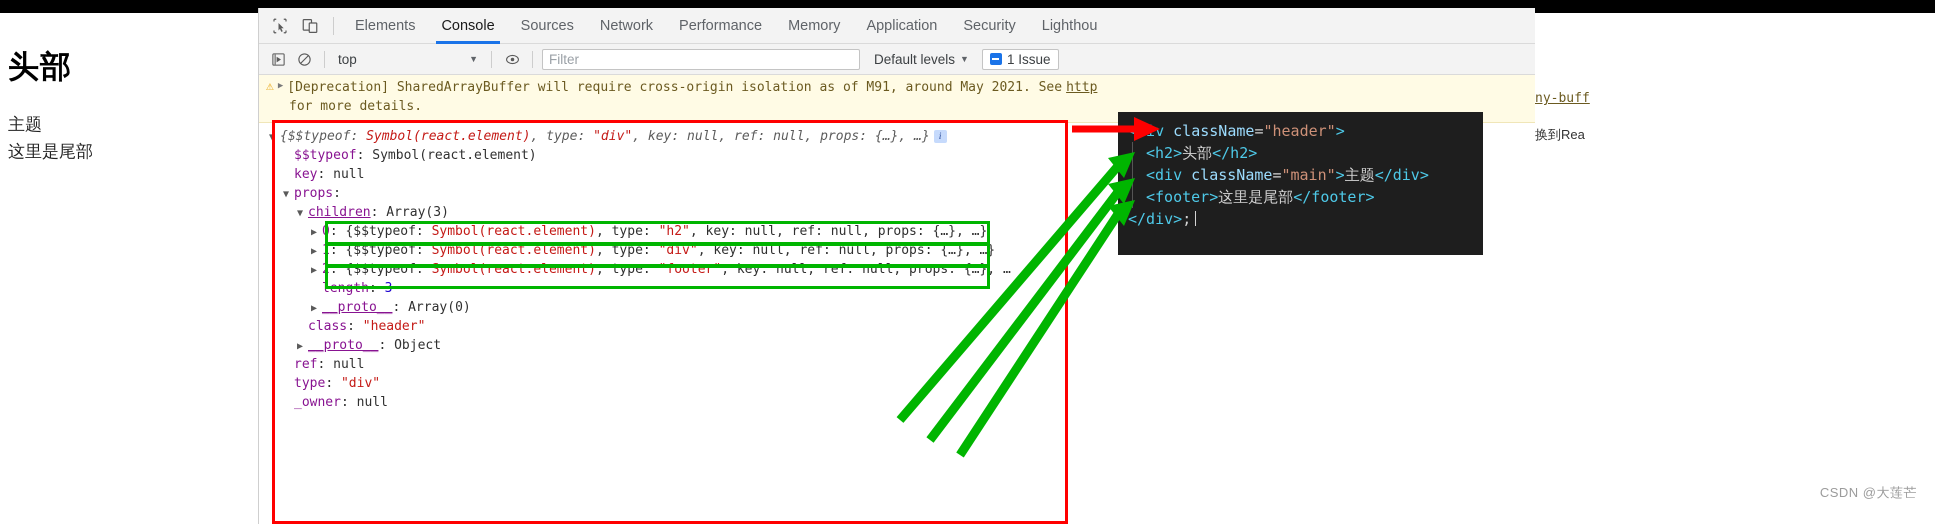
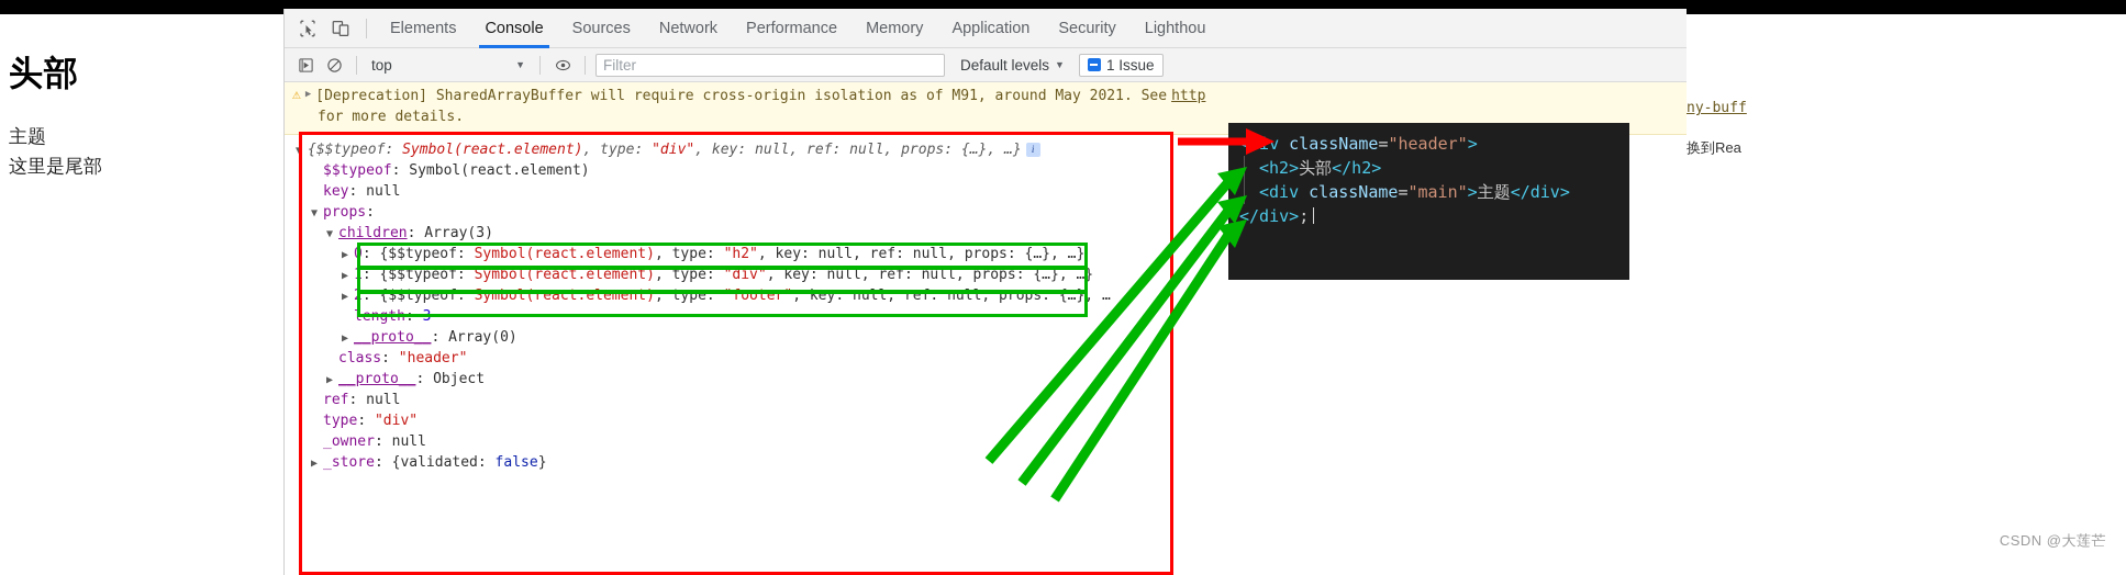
  头部
  主题
  这里是尾部
  ny-buff
  换到Rea
  Elements
  Console
  Sources
  Network
  Performance
  Memory
  Application
  Security
  Lighthou
  top
  ▼
  Filter
  Default levels
  ▼
  1 Issue
  ⚠
  ▶
  [Deprecation] SharedArrayBuffer will require cross-origin isolation as of M91, around May 2021. See
  http
  for more details.
  ▼ {$$typeof: Symbol(react.element), type: "div", key: null, ref: null, props: {…}, …} i
  $$typeof: Symbol(react.element)
  key: null
  ▼ props:
  ▼ children: Array(3)
  ▶ 0: {$$typeof: Symbol(react.element), type: "h2", key: null, ref: null, props: {…}, …}
  ▶ 1: {$$typeof: Symbol(react.element), type: "div", key: null, ref: null, props: {…}, …}
  ▶ 2: {$$typeof: Symbol(react.element), type: "footer", key: null, ref: null, props: {…}, …
  length: 3
  ▶ __proto__: Array(0)
  class: "header"
  ▶ __proto__: Object
  ref: null
  type: "div"
  _owner: null
+ ▶ _store: {validated: false}
  v className="header">
  <h2>头部</h2>
  <div className="main">主题</div>
- <footer>这里是尾部</footer>
  </div>;
  CSDN @大莲芒
